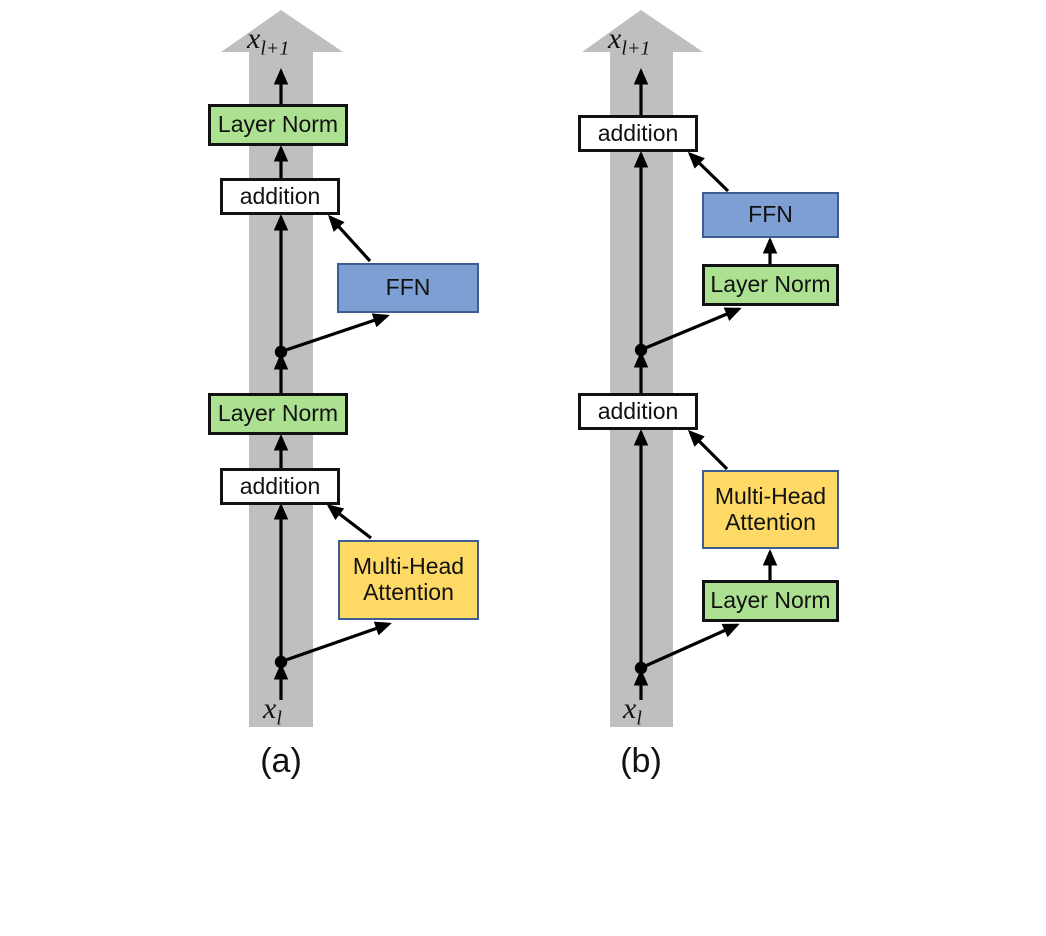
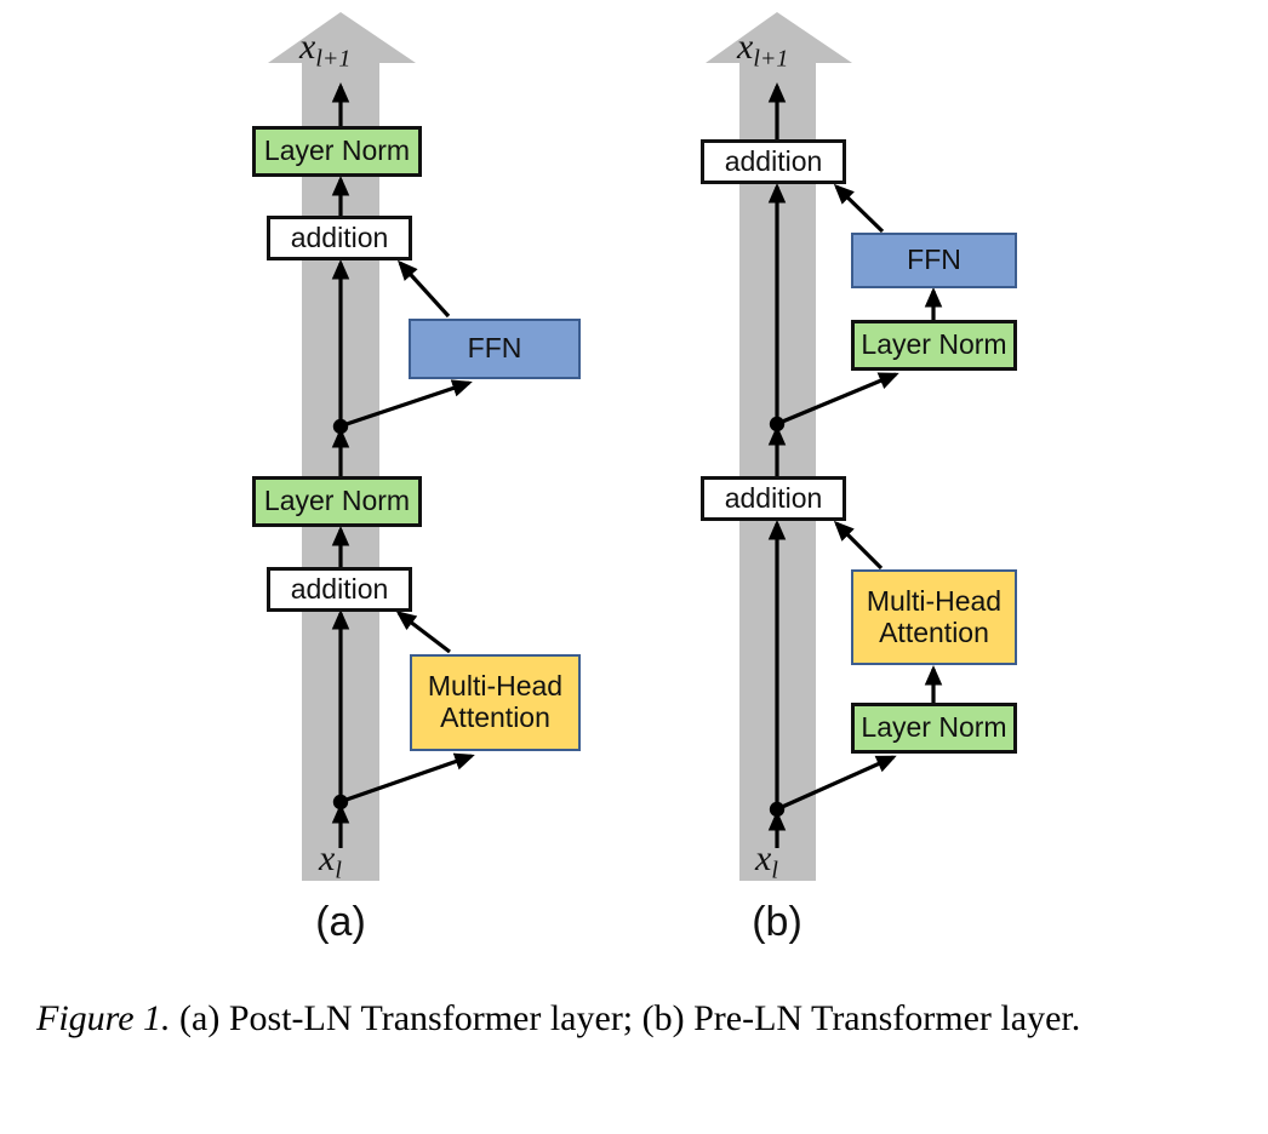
  Layer Norm
  addition
  FFN
  Layer Norm
  addition
  Multi-Head
  Attention
  xl+1
  xl
  addition
  FFN
  Layer Norm
  addition
  Multi-Head
  Attention
  Layer Norm
  xl+1
  xl
  (a)
  (b)
+ Figure 1. (a) Post-LN Transformer layer; (b) Pre-LN Transformer layer.
